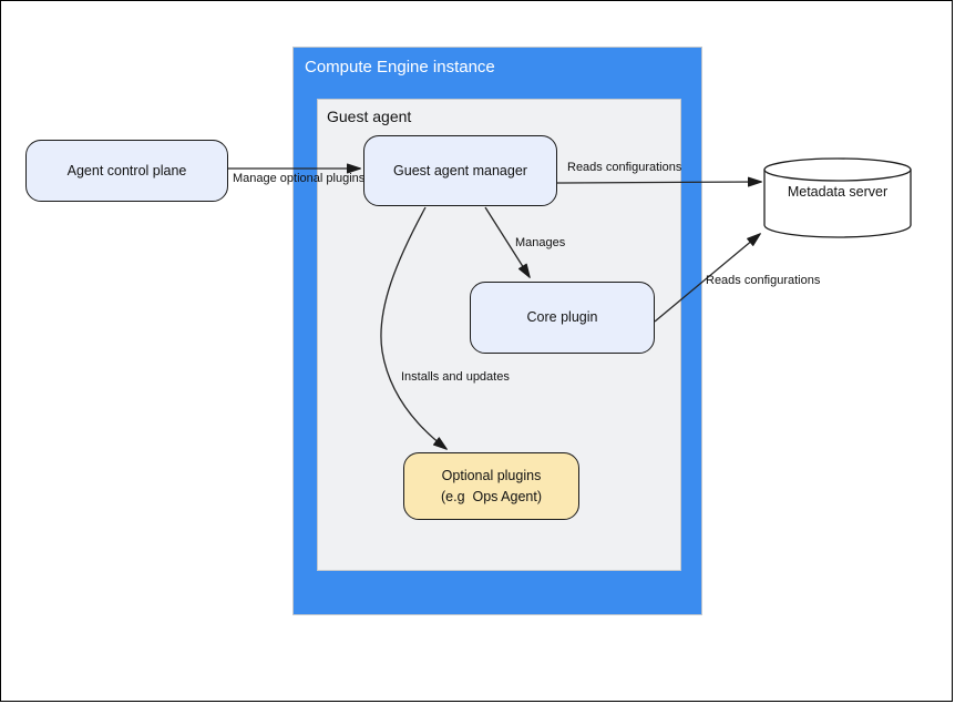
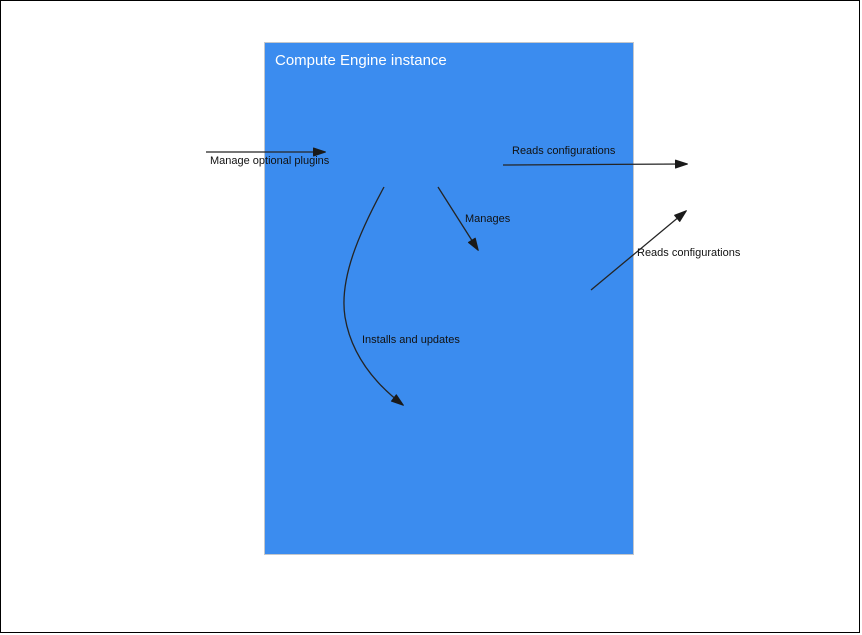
  Compute Engine instance
- Guest agent
- Agent control plane
- Guest agent manager
- Core plugin
- Optional plugins
- (e.g Ops Agent)
- Metadata server
  Manage optional plugins
  Reads configurations
  Manages
  Reads configurations
  Installs and updates
